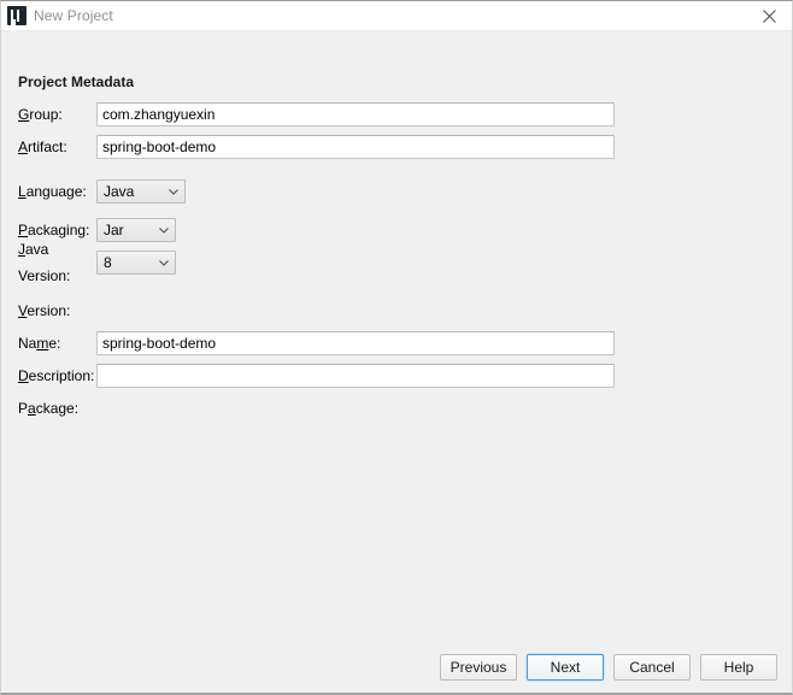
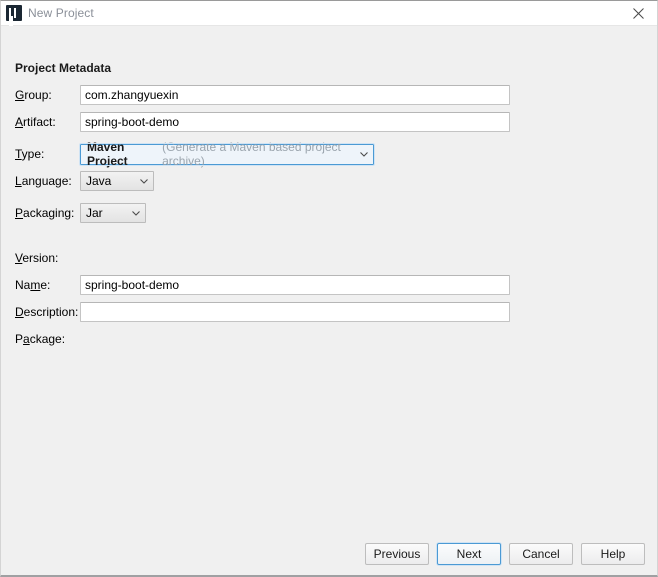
  New Project
  Project Metadata
  Group:
  com.zhangyuexin
  Artifact:
  spring-boot-demo
+ Type:
+ Maven Project
+ (Generate a Maven based project archive)
  Language:
  Java
  Packaging:
  Jar
- Java Version:
- 8
  Version:
  Name:
  spring-boot-demo
  Description:
  Package:
  Previous
  Next
  Cancel
  Help
